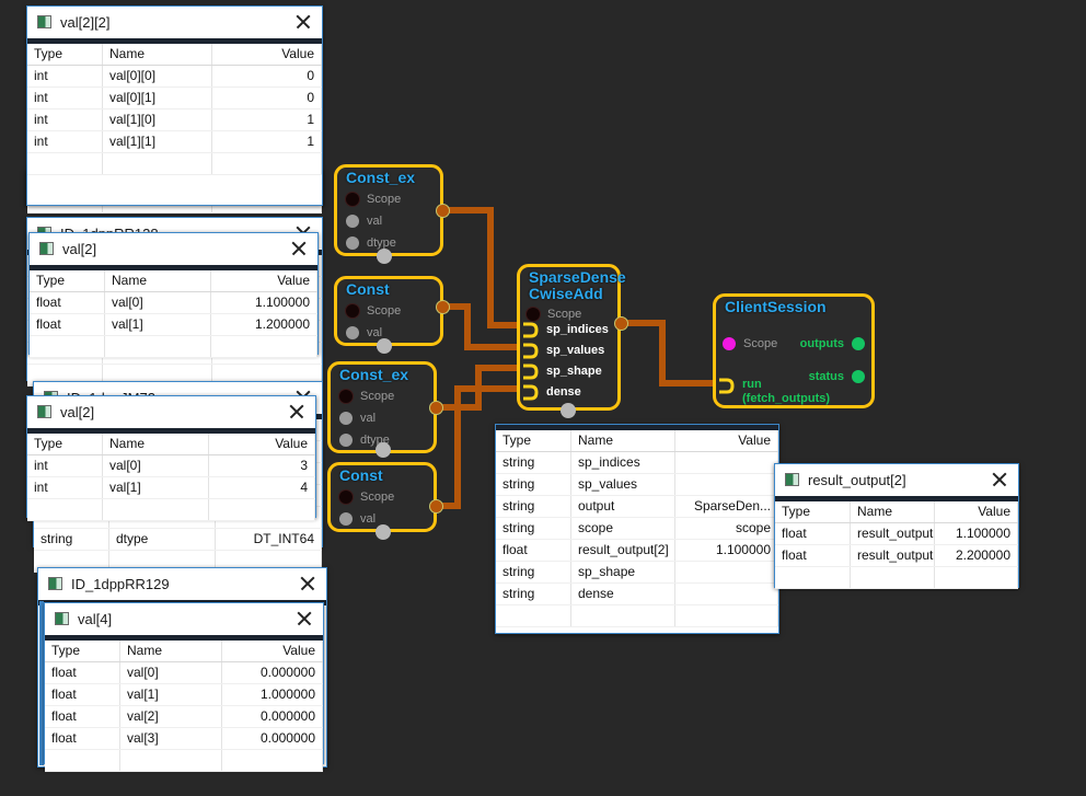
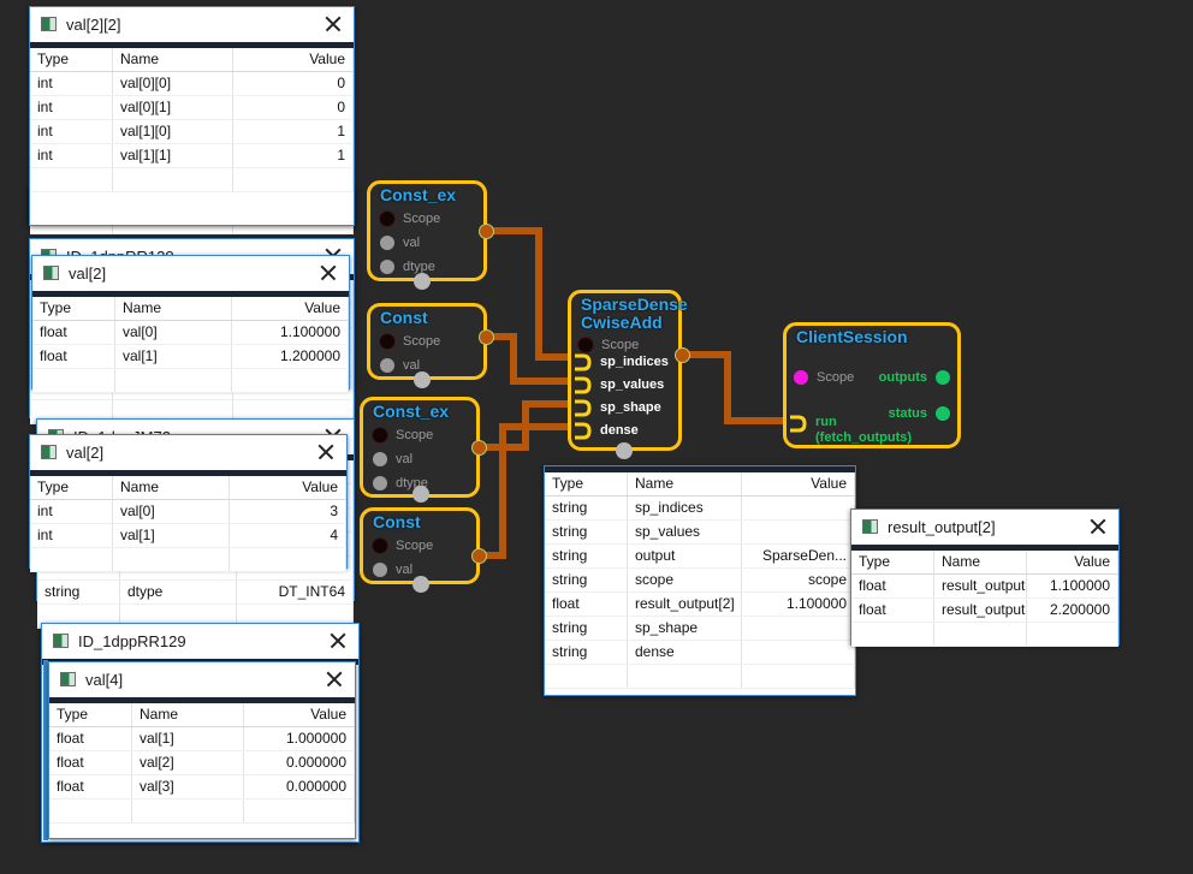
  Const_ex
  Scope
  val
  dtype
  Const
  Scope
  val
  Const_ex
  Scope
  val
  dtype
  Const
  Scope
  val
  SparseDense
  CwiseAdd
  Scope
  sp_indices
  sp_values
  sp_shape
  dense
  ClientSession
  Scope
  outputs
  status
  run
  (fetch_outputs)
  val[2]
  Type	Name	Value
  float	val[0]	1.100000
  float	val[1]	1.200000
  val[2][2]
  Type	Name	Value
  int	val[0][0]	0
  int	val[0][1]	0
  int	val[1][0]	1
  int	val[1][1]	1
  string	dtype	DT_INT64
  val[2]
  Type	Name	Value
  int	val[0]	3
  int	val[1]	4
  ID_1dppRR129
  val[4]
  Type	Name	Value
- float	val[0]	0.000000
  float	val[1]	1.000000
  float	val[2]	0.000000
  float	val[3]	0.000000
  Type	Name	Value
  string	sp_indices
  string	sp_values
  string	output	SparseDen...
  string	scope	scope
  float	result_output[2]	1.100000
  string	sp_shape
  string	dense
  result_output[2]
  Type	Name	Value
  float	result_output	1.100000
  float	result_output	2.200000
